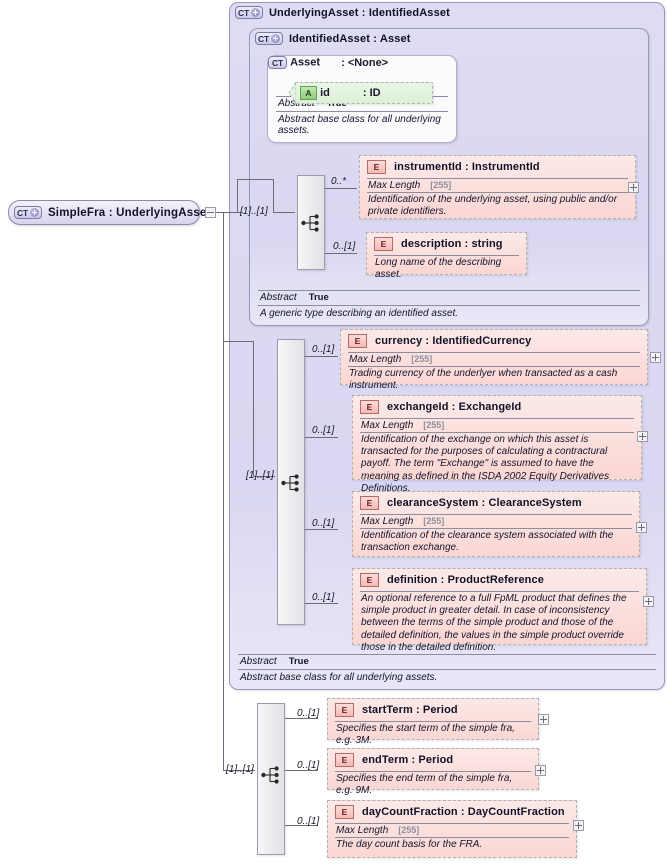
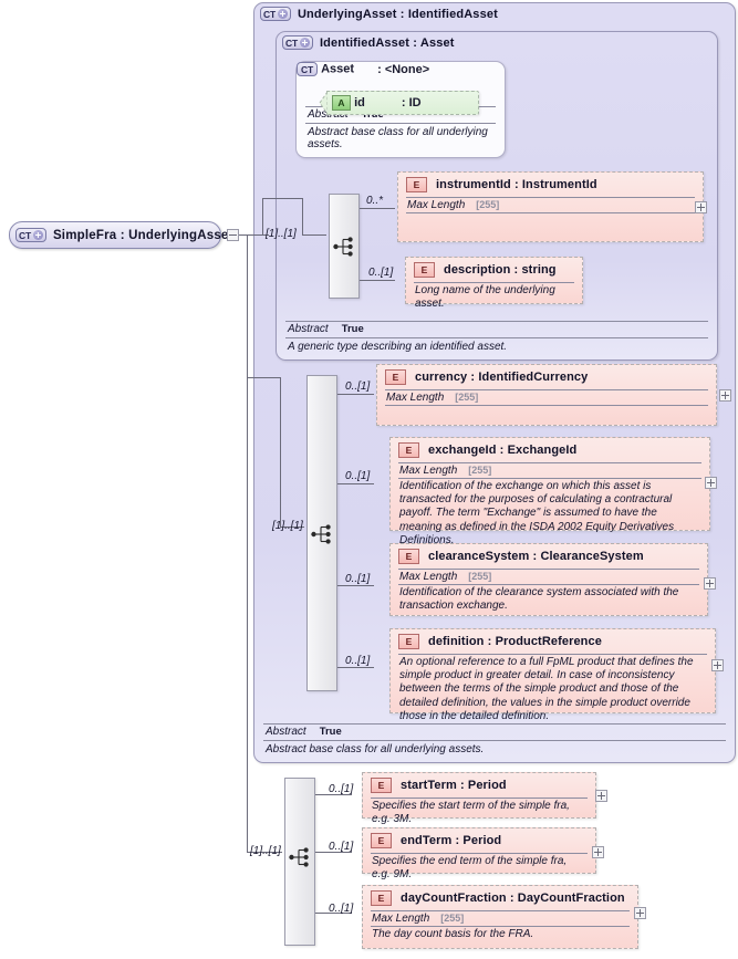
  CT
  UnderlyingAsset : IdentifiedAsset
  Abstract
  True
  Abstract base class for all underlying assets.
  CT
  IdentifiedAsset : Asset
  Abstract
  True
  A generic type describing an identified asset.
  CT
  Asset : <None>
  Abstract base class for all underlying assets.
  A id : ID
  [1]..[1]
  E
  instrumentId : InstrumentId
  Max Length
  [255]
- Identification of the underlying asset, using public and/or private identifiers.
  0..*
  E
  description : string
- Long name of the describing asset.
+ Long name of the underlying asset.
  0..[1]
  [1]..[1]
  E
  currency : IdentifiedCurrency
  Max Length
  [255]
- Trading currency of the underlyer when transacted as a cash instrument.
  0..[1]
  E
  exchangeId : ExchangeId
  Max Length
  [255]
  Identification of the exchange on which this asset is transacted for the purposes of calculating a contractural payoff. The term "Exchange" is assumed to have the meaning as defined in the ISDA 2002 Equity Derivatives Definitions.
  0..[1]
  E
  clearanceSystem : ClearanceSystem
  Max Length
  [255]
  Identification of the clearance system associated with the transaction exchange.
  0..[1]
  E
  definition : ProductReference
  An optional reference to a full FpML product that defines the simple product in greater detail. In case of inconsistency between the terms of the simple product and those of the detailed definition, the values in the simple product override those in the detailed definition.
  0..[1]
  [1]..[1]
  E
  startTerm : Period
  Specifies the start term of the simple fra, e.g. 3M.
  0..[1]
  E
  endTerm : Period
  Specifies the end term of the simple fra, e.g. 9M.
  0..[1]
  E
  dayCountFraction : DayCountFraction
  Max Length
  [255]
  The day count basis for the FRA.
  0..[1]
  CT
  SimpleFra : UnderlyingAsse
